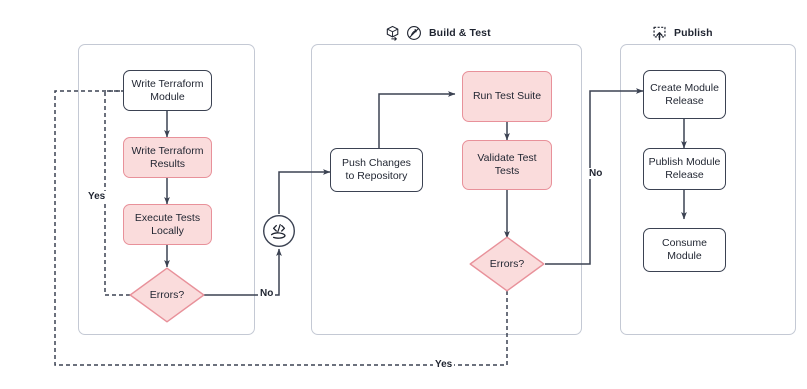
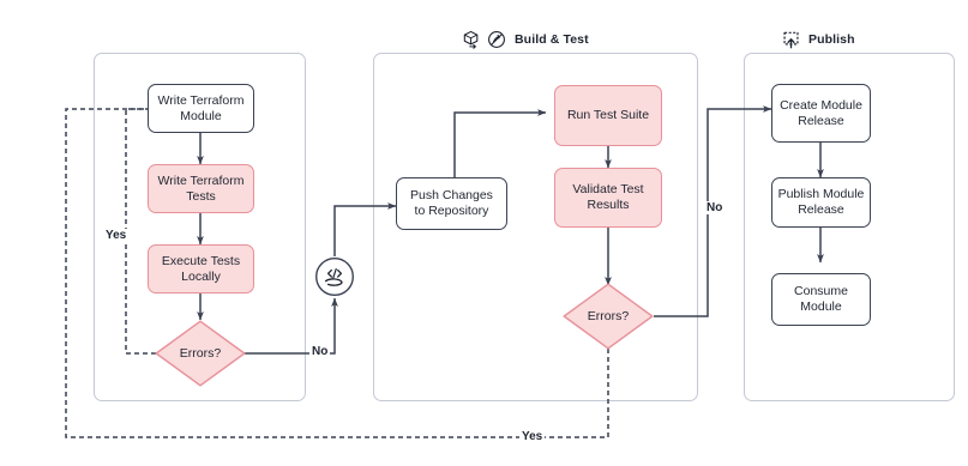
  Build & Test
  Publish
  Write Terraform
  Module
  Write Terraform
- Results
+ Tests
  Execute Tests
  Locally
  Errors?
  Push Changes
  to Repository
  Run Test Suite
  Validate Test
- Tests
+ Results
  Errors?
  Create Module
  Release
  Publish Module
  Release
  Consume
  Module
  Yes
  No
  No
  Yes
